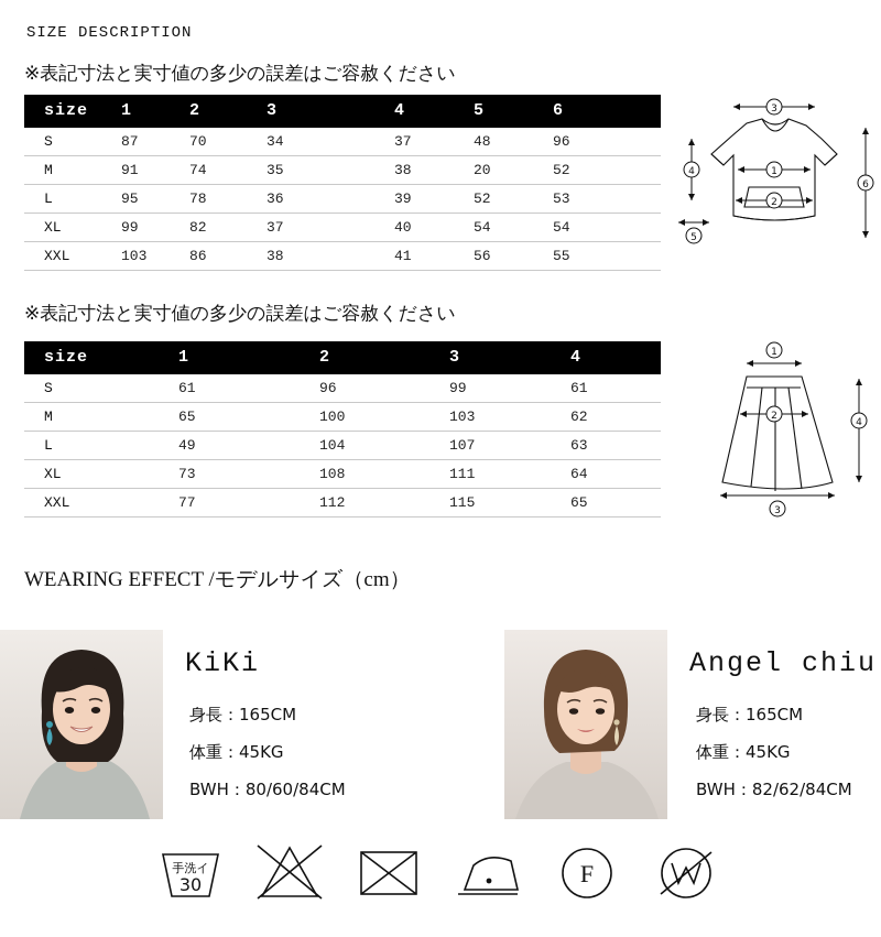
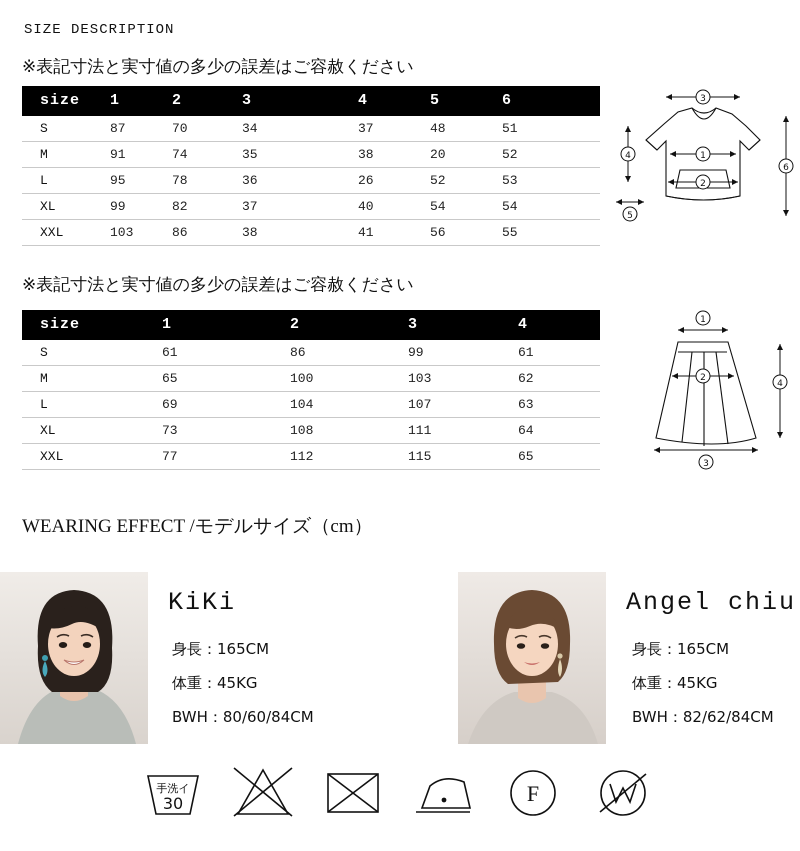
  SIZE DESCRIPTION
  ※表記寸法と実寸値の多少の誤差はご容赦ください
  size	1	2	3	4	5	6
- S	87	70	34	37	48	96
+ S	87	70	34	37	48	51
  M	91	74	35	38	20	52
- L	95	78	36	39	52	53
+ L	95	78	36	26	52	53
  XL	99	82	37	40	54	54
  XXL	103	86	38	41	56	55
  3
  6
  4
  5
  1
  2
  ※表記寸法と実寸値の多少の誤差はご容赦ください
  size	1	2	3	4
- S	61	96	99	61
+ S	61	86	99	61
  M	65	100	103	62
- L	49	104	107	63
+ L	69	104	107	63
  XL	73	108	111	64
  XXL	77	112	115	65
  1
  2
  3
  4
  WEARING EFFECT /モデルサイズ（cm）
  KiKi
  身長：165CM
  体重：45KG
  BWH：80/60/84CM
  Angel chiu
  身長：165CM
  体重：45KG
  BWH：82/62/84CM
  手洗イ
  30
  F
